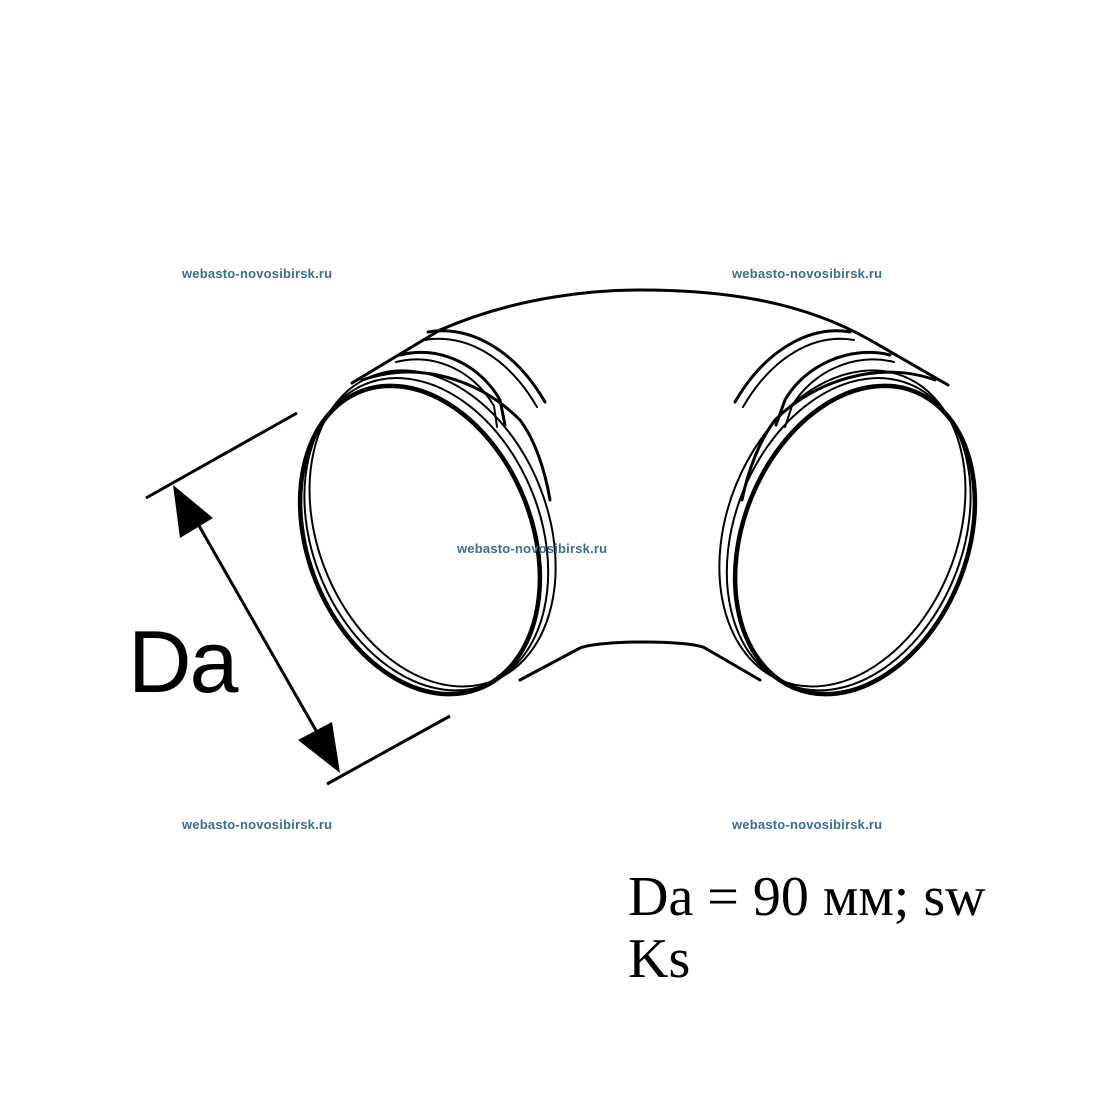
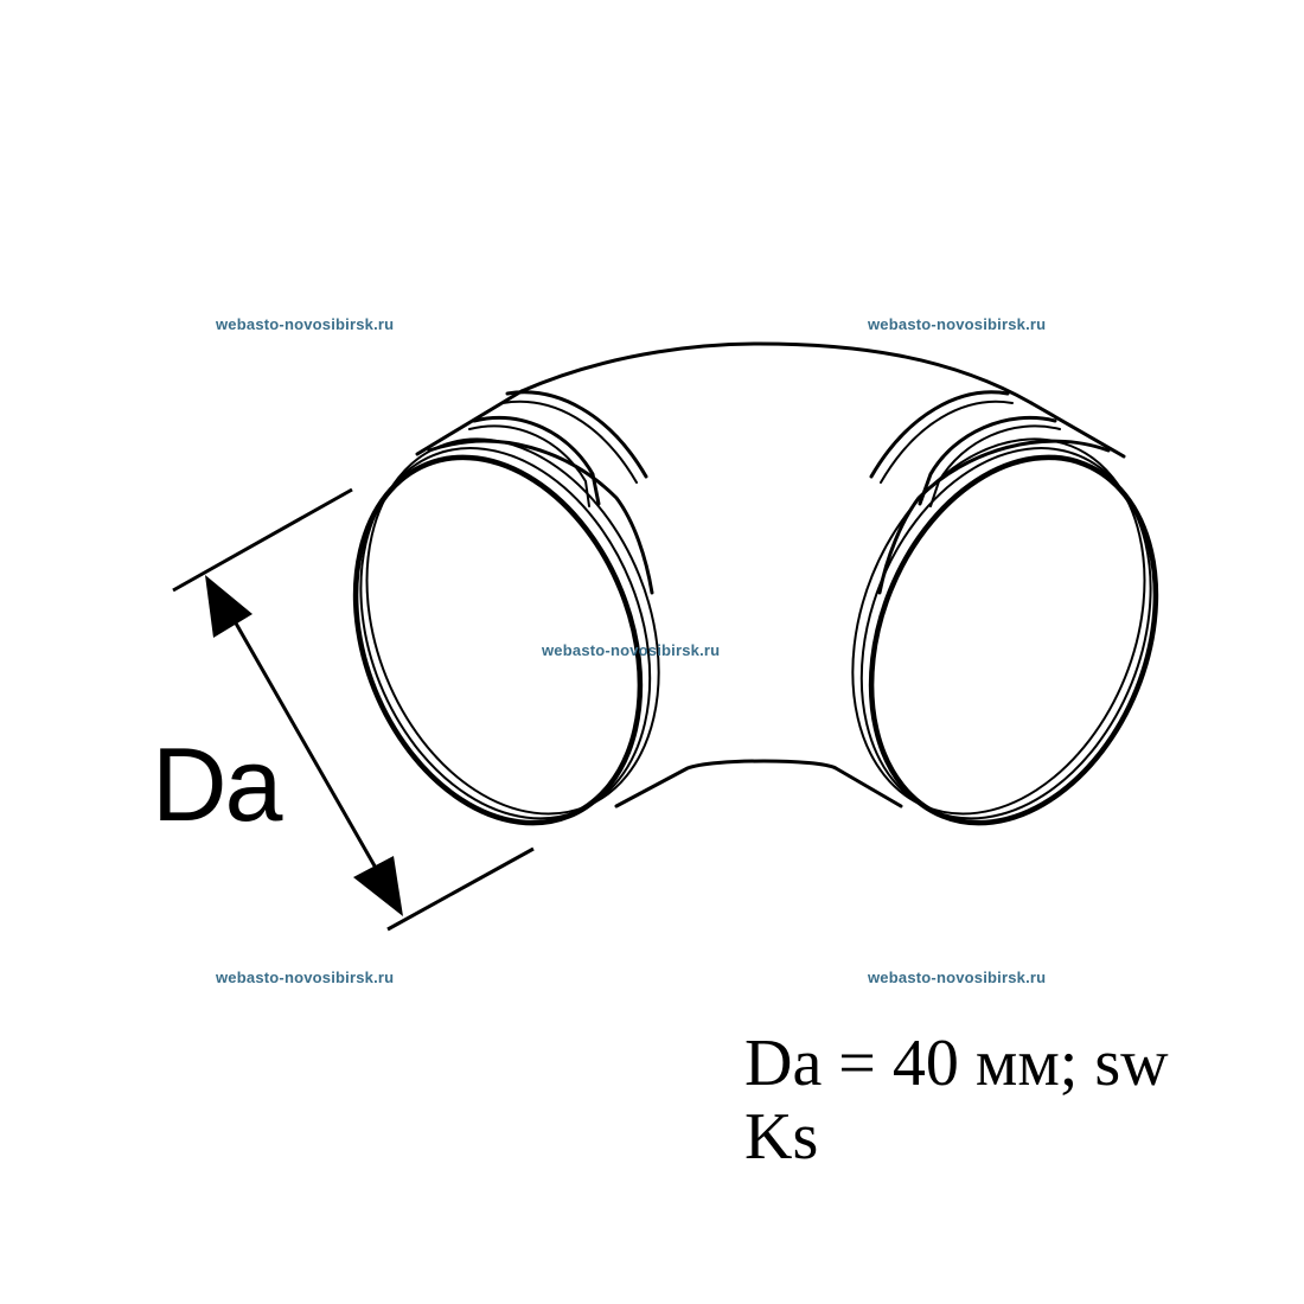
  Da
  webasto-novosibirsk.ru
  webasto-novosibirsk.ru
  webasto-novosibirsk.ru
  webasto-novosibirsk.ru
  webasto-novosibirsk.ru
- Da = 90 мм; sw
+ Da = 40 мм; sw
  Ks
